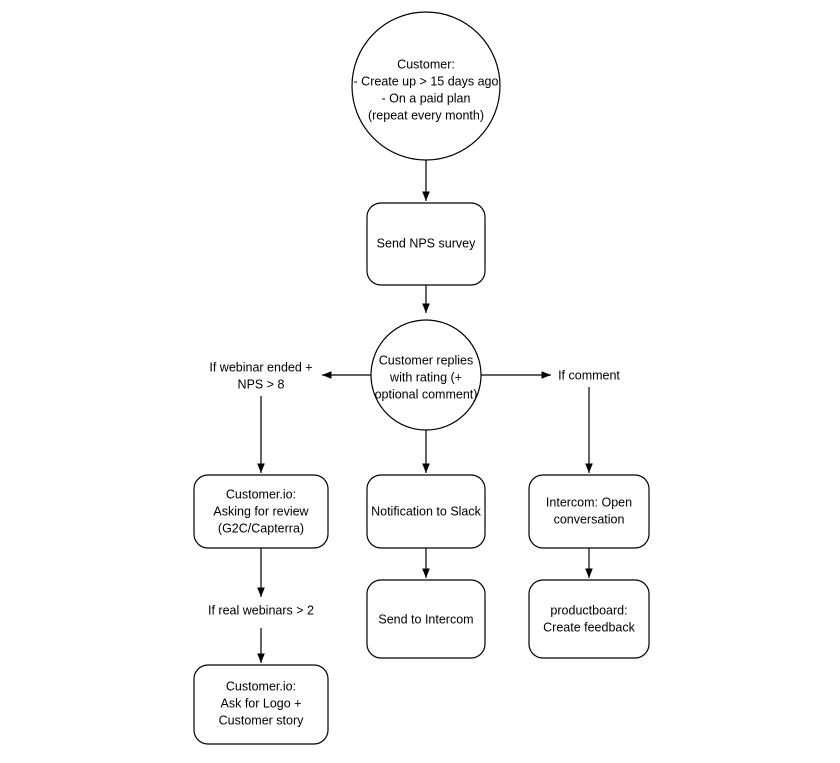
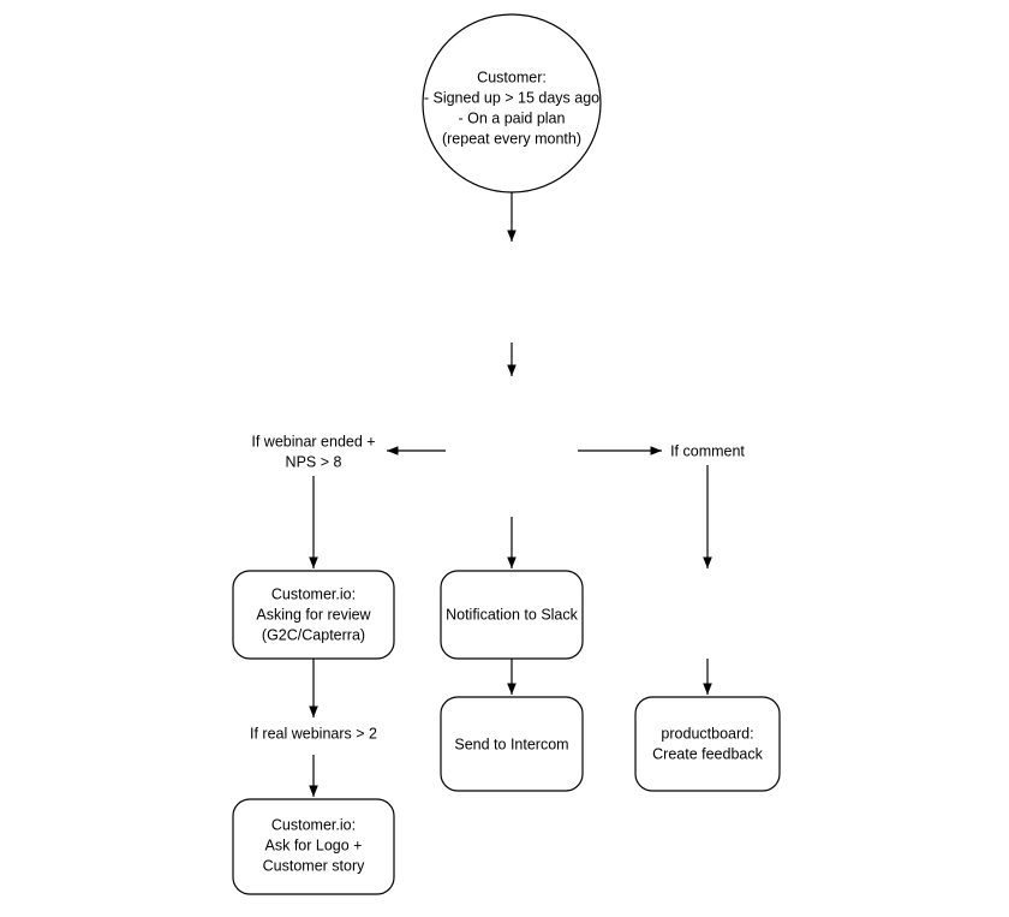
  Customer:
- - Create up > 15 days ago
+ - Signed up > 15 days ago
  - On a paid plan
  (repeat every month)
- Send NPS survey
- Customer replies
- with rating (+
- optional comment)
  If webinar ended +
  NPS > 8
  If comment
  Customer.io:
  Asking for review
  (G2C/Capterra)
  Notification to Slack
- Intercom: Open
- conversation
  If real webinars > 2
  Send to Intercom
  productboard:
  Create feedback
  Customer.io:
  Ask for Logo +
  Customer story
